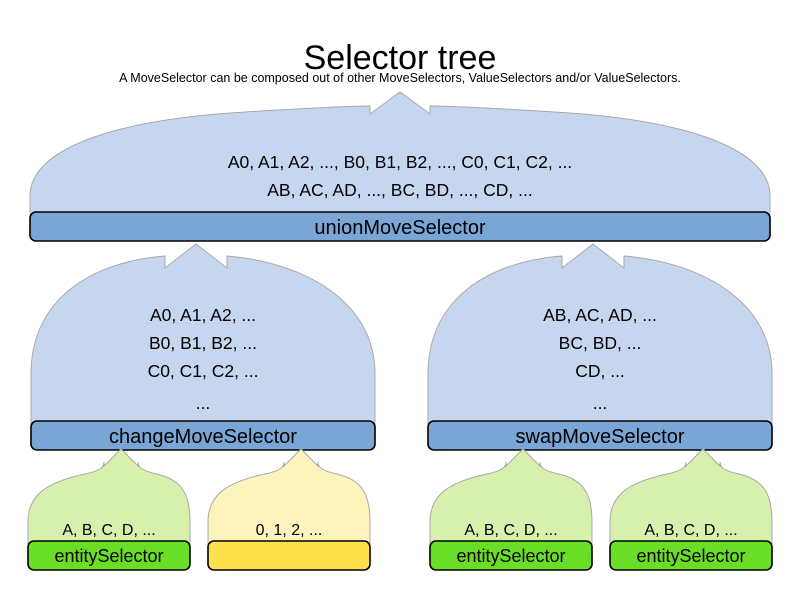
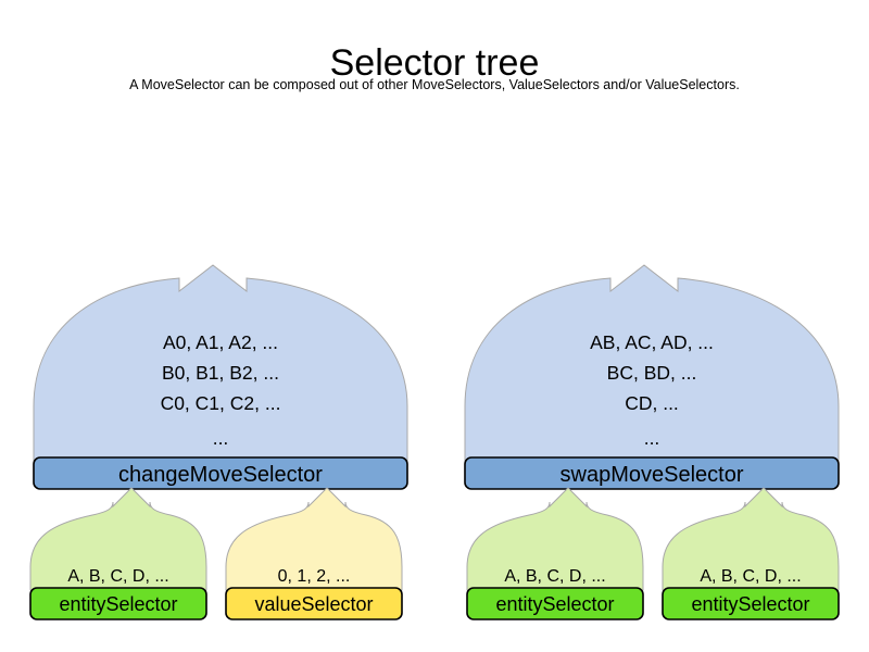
  Selector tree
  A MoveSelector can be composed out of other MoveSelectors, ValueSelectors and/or ValueSelectors.
- A0, A1, A2, ..., B0, B1, B2, ..., C0, C1, C2, ...
- AB, AC, AD, ..., BC, BD, ..., CD, ...
- unionMoveSelector
  A0, A1, A2, ...
  B0, B1, B2, ...
  C0, C1, C2, ...
  ...
  changeMoveSelector
  AB, AC, AD, ...
  BC, BD, ...
  CD, ...
  ...
  swapMoveSelector
  A, B, C, D, ...
  entitySelector
  0, 1, 2, ...
+ valueSelector
  A, B, C, D, ...
  entitySelector
  A, B, C, D, ...
  entitySelector
